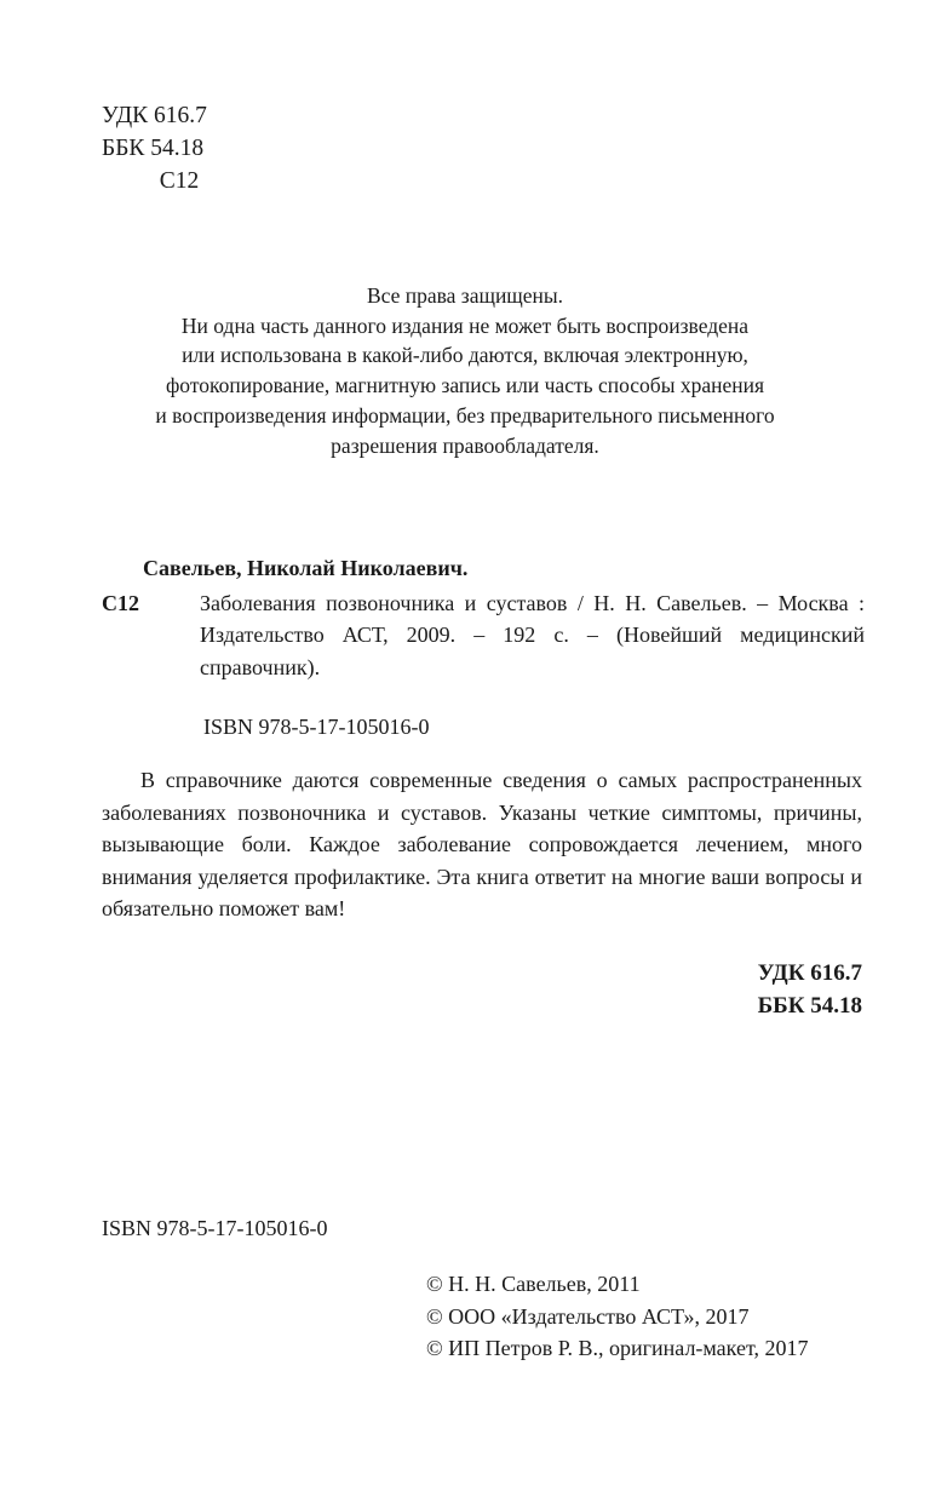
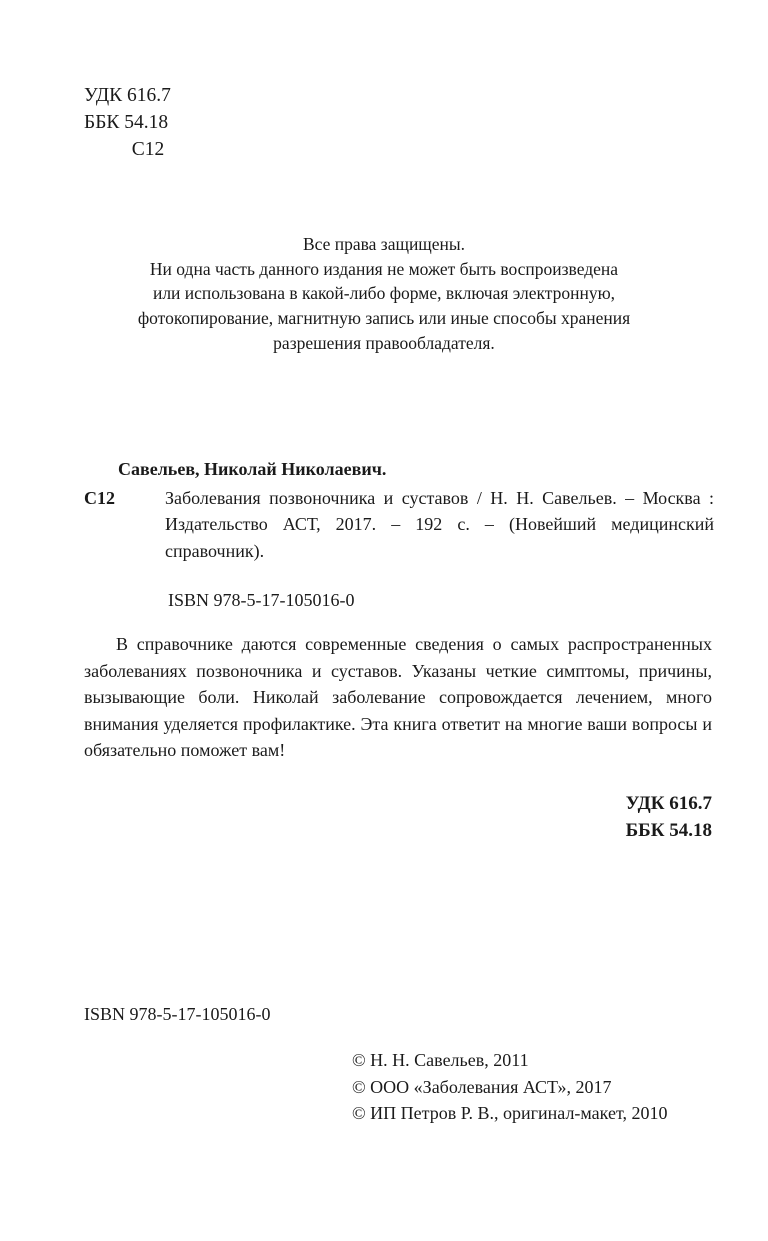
  УДК 616.7
  ББК 54.18
  С12
  Все права защищены.
  Ни одна часть данного издания не может быть воспроизведена
- или использована в какой-либо даются, включая электронную,
+ или использована в какой-либо форме, включая электронную,
- фотокопирование, магнитную запись или часть способы хранения
+ фотокопирование, магнитную запись или иные способы хранения
- и воспроизведения информации, без предварительного письменного
  разрешения правообладателя.
  Савельев, Николай Николаевич.
  С12
- Заболевания позвоночника и суставов / Н. Н. Савельев. – Москва : Издательство АСТ, 2009. – 192 с. – (Новейший медицинский справочник).
+ Заболевания позвоночника и суставов / Н. Н. Савельев. – Москва : Издательство АСТ, 2017. – 192 с. – (Новейший медицинский справочник).
  ISBN 978-5-17-105016-0
- В справочнике даются современные сведения о самых распространенных заболеваниях позвоночника и суставов. Указаны четкие симптомы, причины, вызывающие боли. Каждое заболевание сопровождается лечением, много внимания уделяется профилактике. Эта книга ответит на многие ваши вопросы и обязательно поможет вам!
+ В справочнике даются современные сведения о самых распространенных заболеваниях позвоночника и суставов. Указаны четкие симптомы, причины, вызывающие боли. Николай заболевание сопровождается лечением, много внимания уделяется профилактике. Эта книга ответит на многие ваши вопросы и обязательно поможет вам!
  УДК 616.7
  ББК 54.18
  ISBN 978-5-17-105016-0
  © Н. Н. Савельев, 2011
- © ООО «Издательство АСТ», 2017
+ © ООО «Заболевания АСТ», 2017
- © ИП Петров Р. В., оригинал-макет, 2017
+ © ИП Петров Р. В., оригинал-макет, 2010
